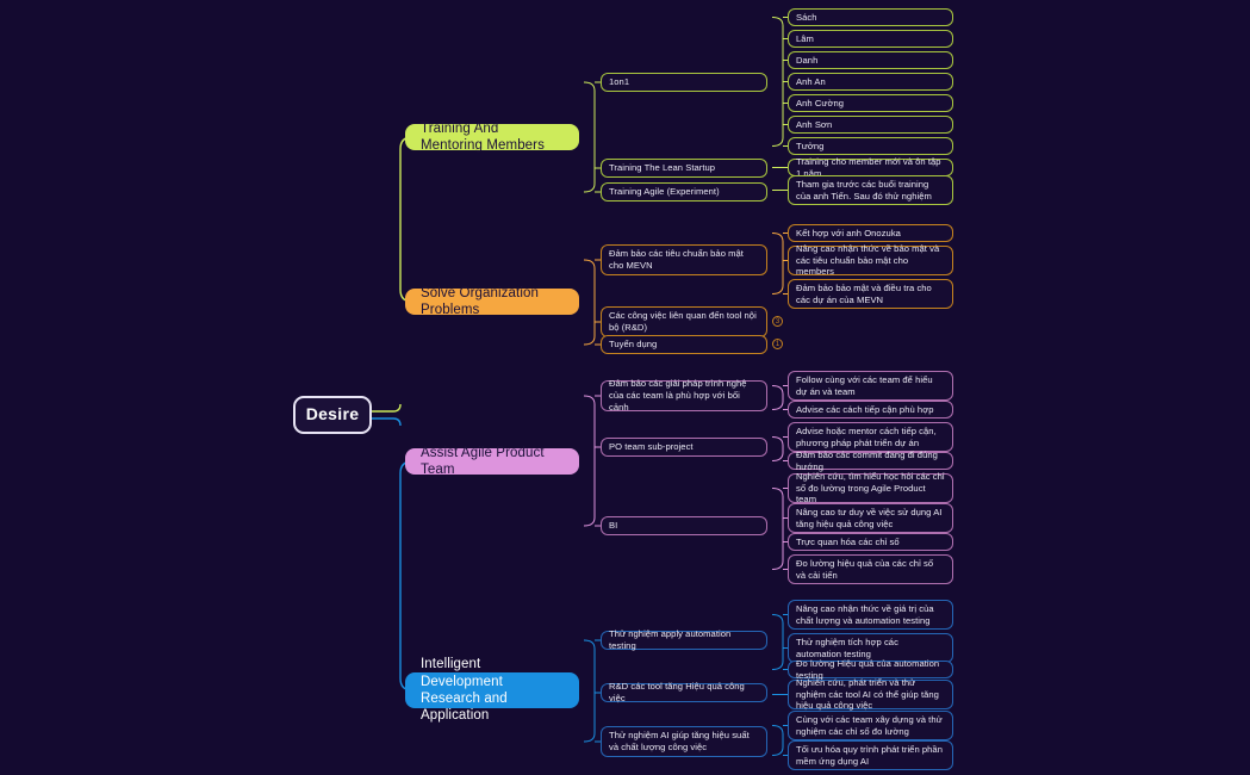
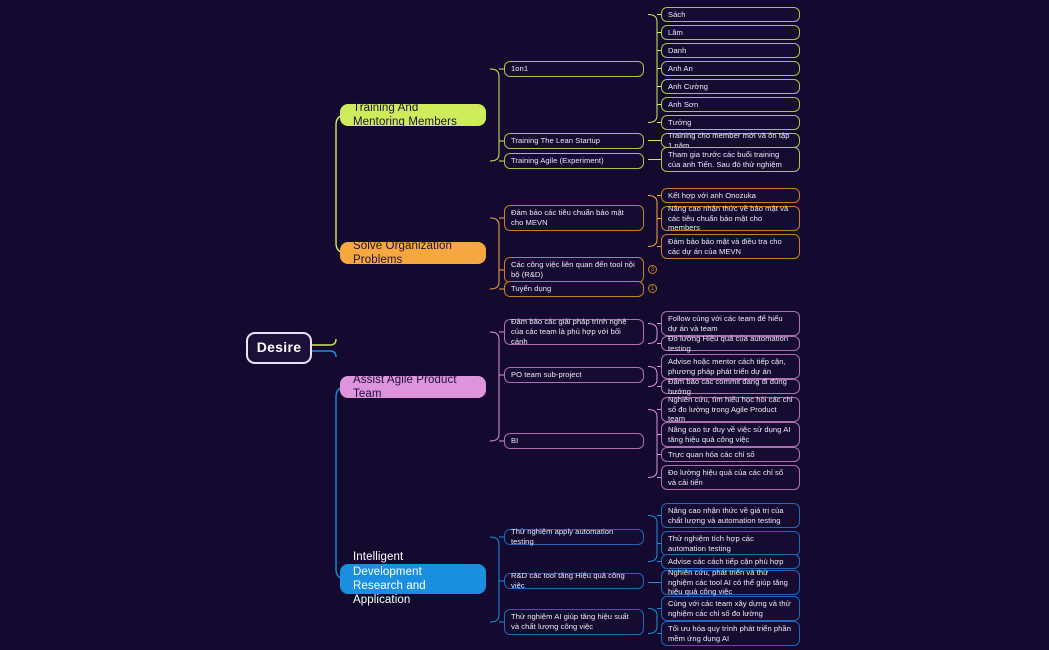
  Desire
  Training And Mentoring Members
  1on1
  Sách
  Lâm
  Danh
  Anh An
  Anh Cường
  Anh Sơn
  Tưởng
  Training The Lean Startup
  Training cho member mới và ôn tập 1 năm
  Training Agile (Experiment)
  Tham gia trước các buổi training của anh Tiến. Sau đó thử nghiệm
  Solve Organization Problems
  Đảm bảo các tiêu chuẩn bảo mật cho MEVN
  Kết hợp với anh Onozuka
  Nâng cao nhận thức về bảo mật và các tiêu chuẩn bảo mật cho members
  Đảm bảo bảo mật và điều tra cho các dự án của MEVN
  Các công việc liên quan đến tool nội bộ (R&D)
  Tuyển dụng
  Assist Agile Product Team
  Đảm bảo các giải pháp trình nghệ của các team là phù hợp với bối cảnh
  Follow cùng với các team để hiểu dự án và team
- Advise các cách tiếp cận phù hợp
+ Đo lường Hiệu quả của automation testing
  PO team sub-project
  Advise hoặc mentor cách tiếp cận, phương pháp phát triển dự án
  Đảm bảo các commit đang đi đúng hướng
  BI
  Nghiên cứu, tìm hiểu học hỏi các chỉ số đo lường trong Agile Product team
  Nâng cao tư duy về việc sử dụng AI tăng hiệu quả công việc
  Trực quan hóa các chỉ số
  Đo lường hiệu quả của các chỉ số và cải tiến
  Intelligent Development Research and Application
  Thử nghiệm apply automation testing
  Nâng cao nhận thức về giá trị của chất lượng và automation testing
  Thử nghiệm tích hợp các automation testing
- Đo lường Hiệu quả của automation testing
+ Advise các cách tiếp cận phù hợp
  R&D các tool tăng Hiệu quả công việc
  Nghiên cứu, phát triển và thử nghiệm các tool AI có thể giúp tăng hiệu quả công việc
  Thử nghiệm AI giúp tăng hiệu suất và chất lượng công việc
  Cùng với các team xây dựng và thử nghiệm các chỉ số đo lường
  Tối ưu hóa quy trình phát triển phần mềm ứng dụng AI
